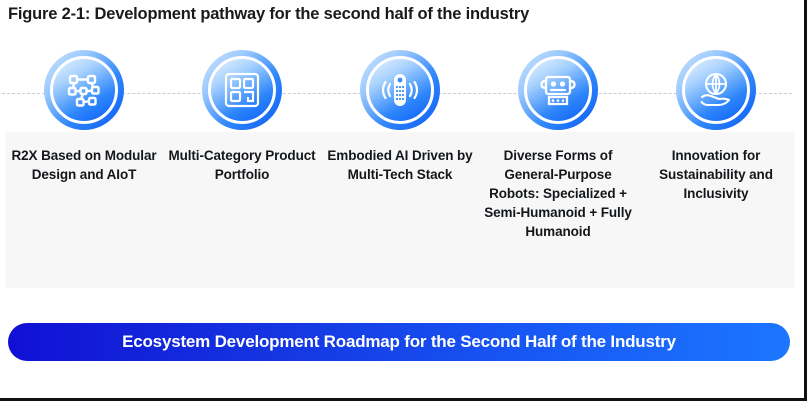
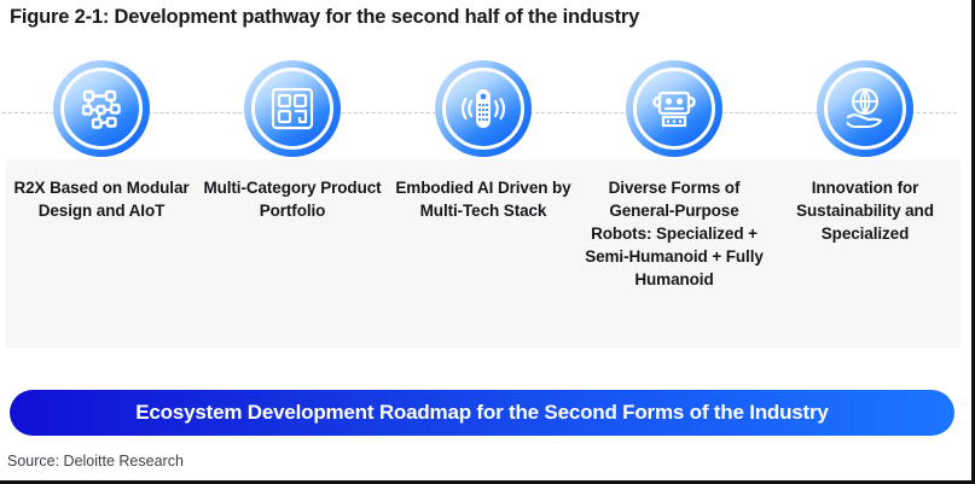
  Figure 2-1: Development pathway for the second half of the industry
  R2X Based on Modular Design and AIoT
  Multi-Category Product Portfolio
  Embodied AI Driven by Multi-Tech Stack
  Diverse Forms of General-Purpose Robots: Specialized + Semi-Humanoid + Fully Humanoid
- Innovation for Sustainability and Inclusivity
+ Innovation for Sustainability and Specialized
- Ecosystem Development Roadmap for the Second Half of the Industry
+ Ecosystem Development Roadmap for the Second Forms of the Industry
+ Source: Deloitte Research
